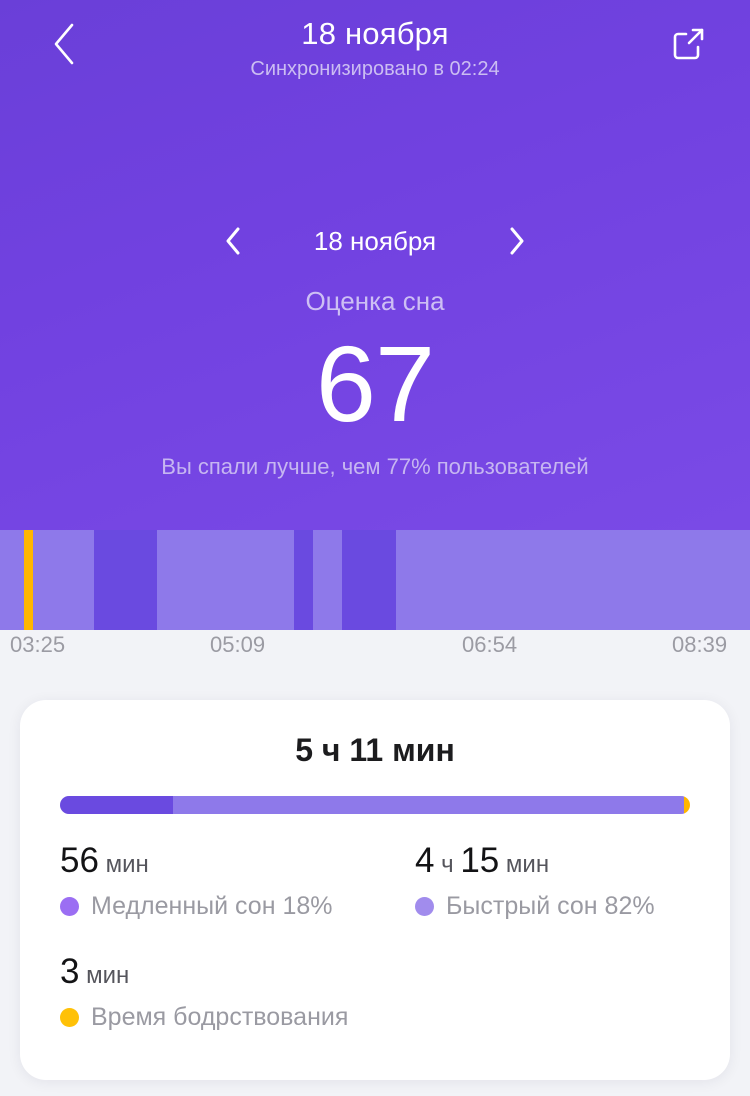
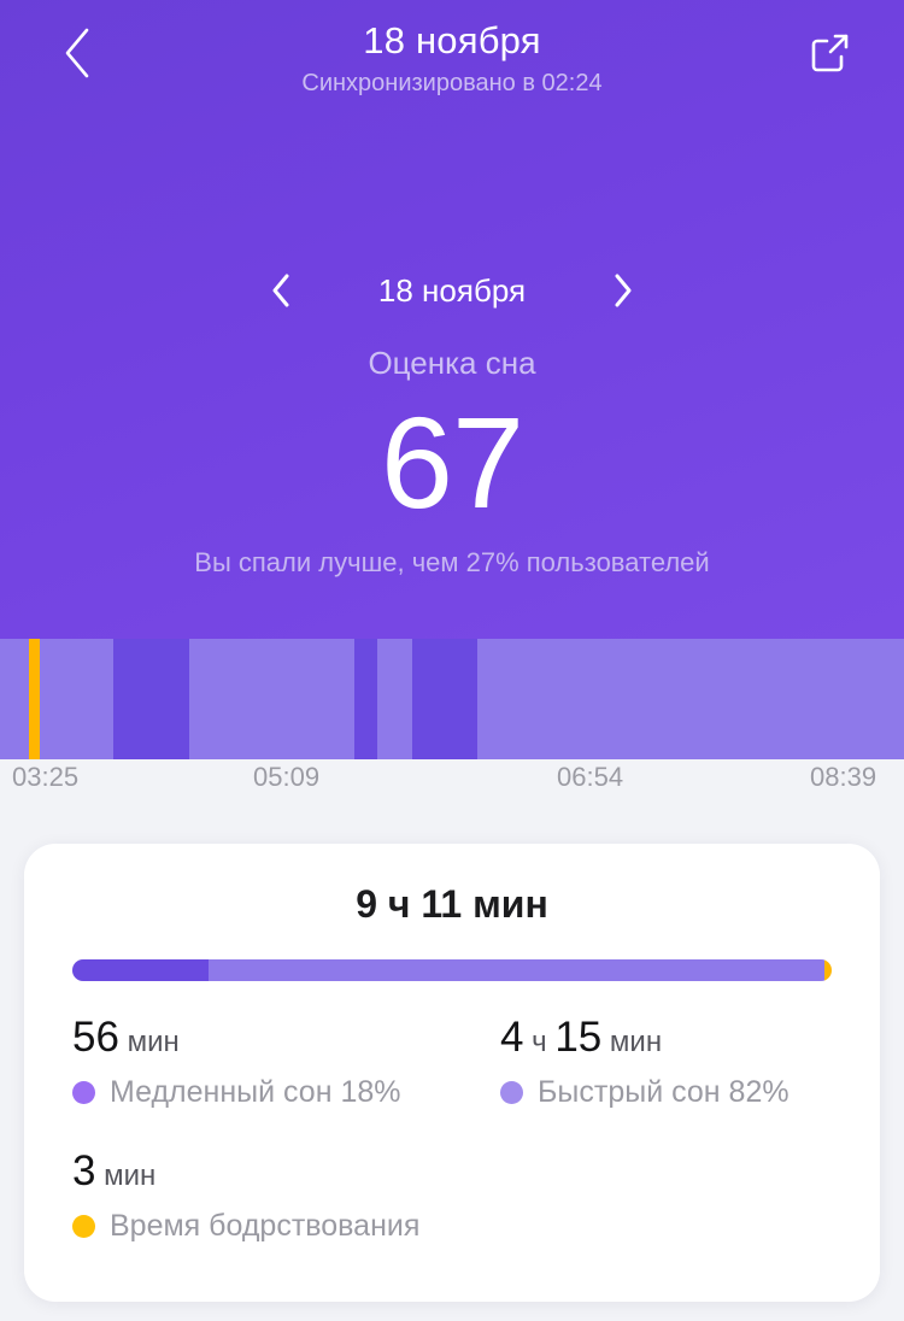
  18 ноября
  Синхронизировано в 02:24
  18 ноября
  Оценка сна
  67
- Вы спали лучше, чем 77% пользователей
+ Вы спали лучше, чем 27% пользователей
  03:25
  05:09
  06:54
  08:39
- 5 ч 11 мин
+ 9 ч 11 мин
  56 мин
  Медленный сон 18%
  4 ч 15 мин
  Быстрый сон 82%
  3 мин
  Время бодрствования
